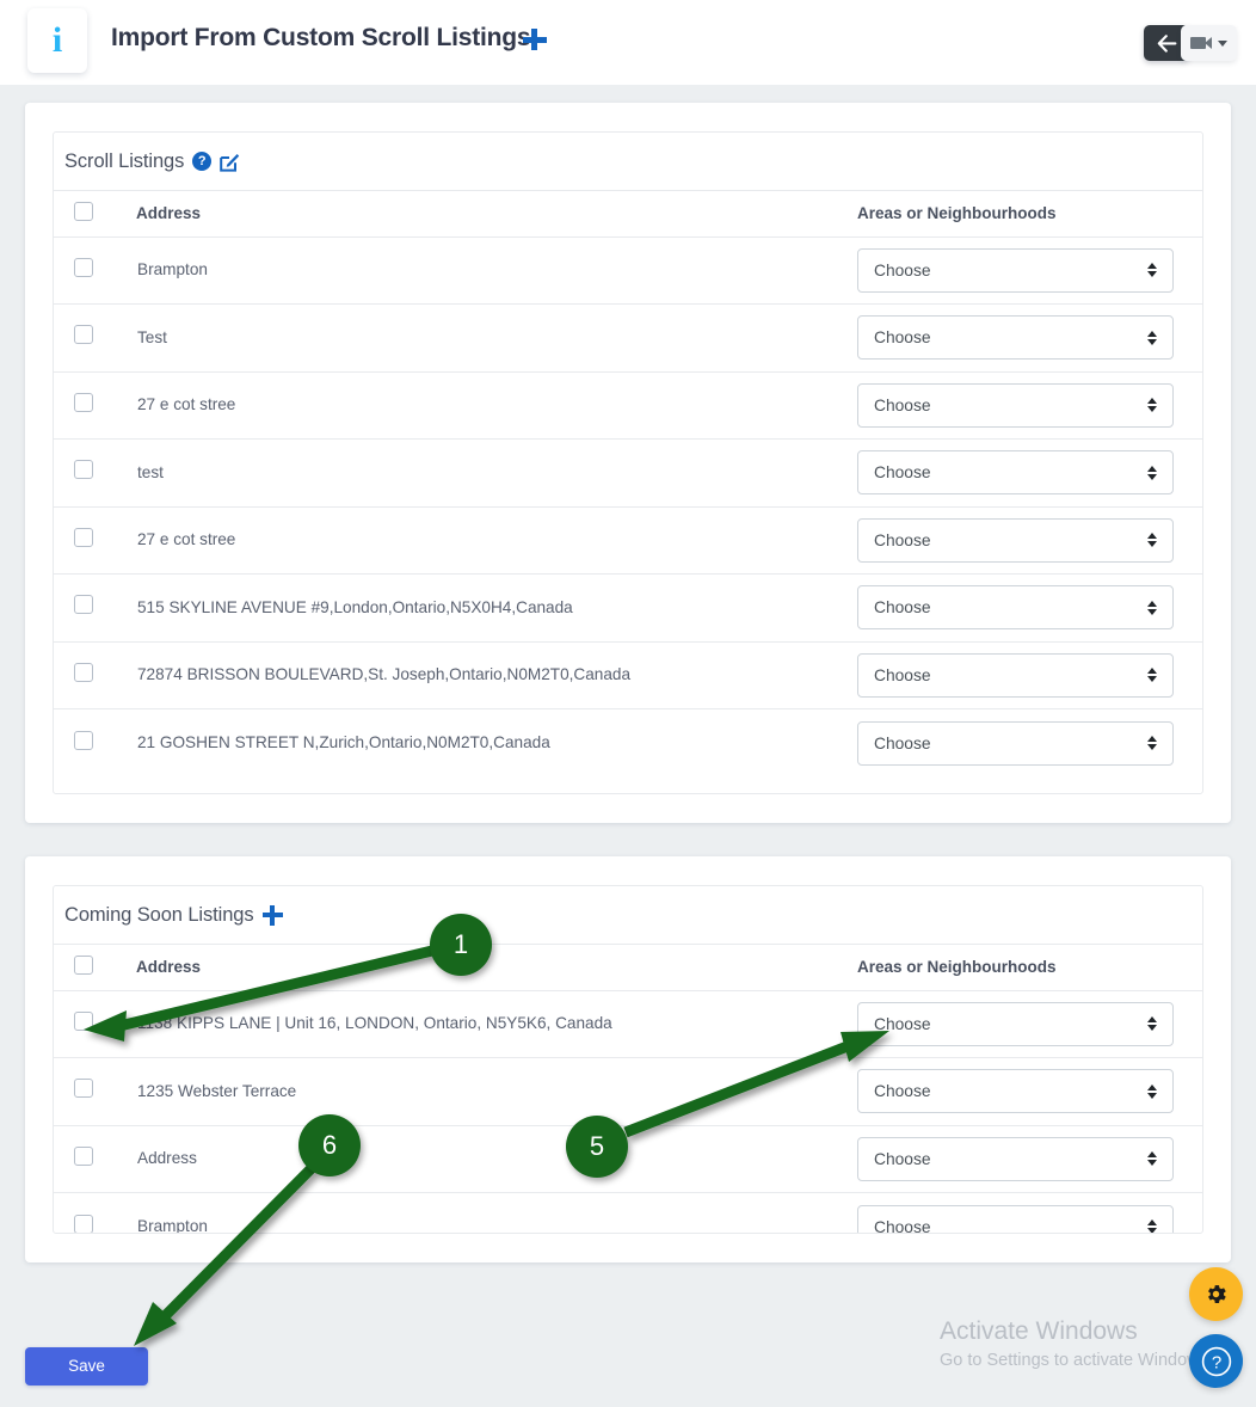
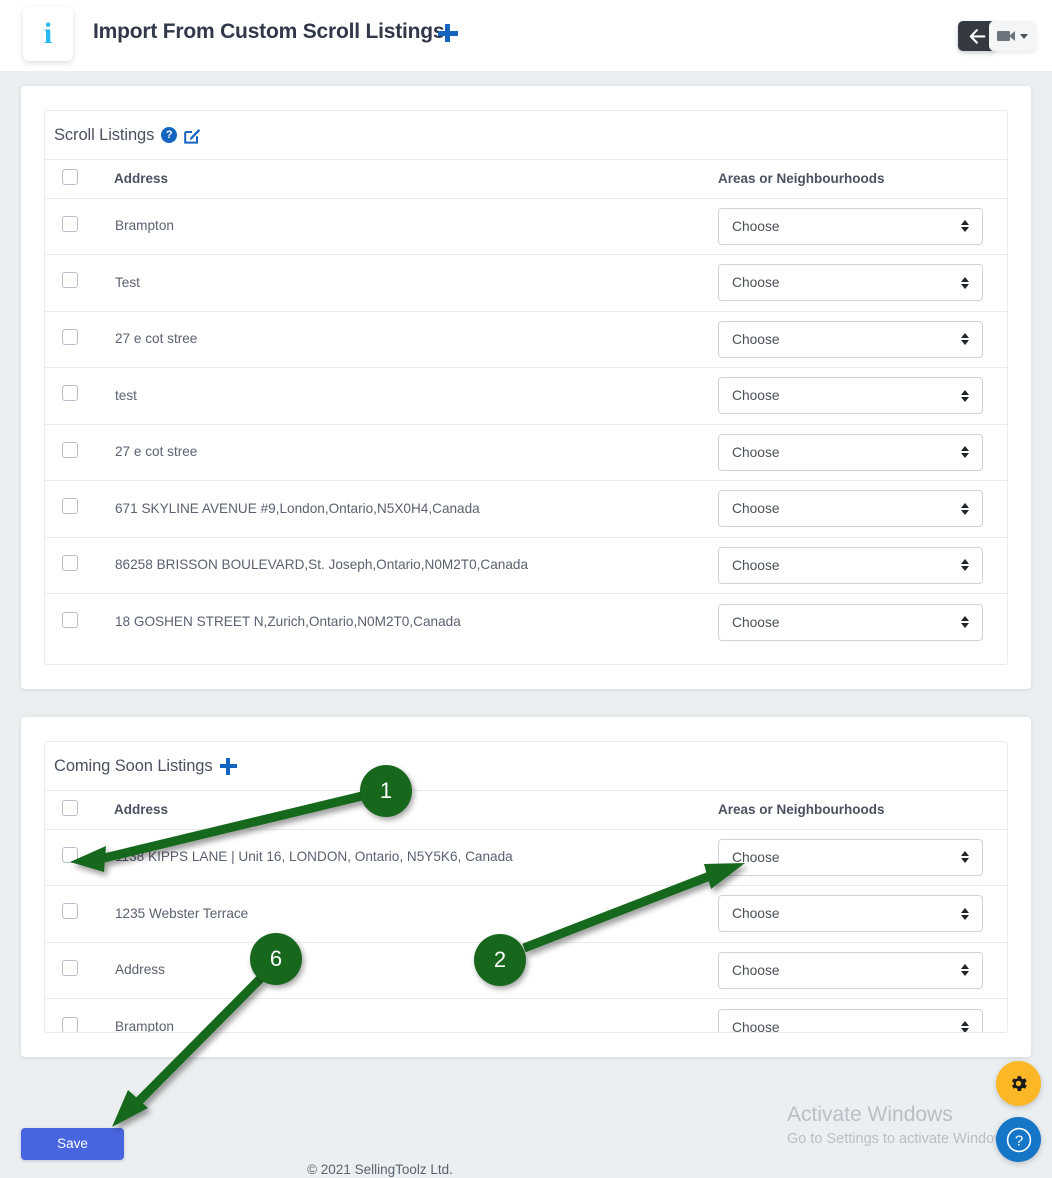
  i
  Import From Custom Scroll Listing
  Scroll Listings
  ?
  	Address	Areas or Neighbourhoods
  	Brampton	Choose
  	Test	Choose
  	27 e cot stree	Choose
  	test	Choose
  	27 e cot stree	Choose
- 	515 SKYLINE AVENUE #9,London,Ontario,N5X0H4,Canada	Choose
+ 	671 SKYLINE AVENUE #9,London,Ontario,N5X0H4,Canada	Choose
- 	72874 BRISSON BOULEVARD,St. Joseph,Ontario,N0M2T0,Canada	Choose
+ 	86258 BRISSON BOULEVARD,St. Joseph,Ontario,N0M2T0,Canada	Choose
- 	21 GOSHEN STREET N,Zurich,Ontario,N0M2T0,Canada	Choose
+ 	18 GOSHEN STREET N,Zurich,Ontario,N0M2T0,Canada	Choose
  Coming Soon Listings
  	Address	Areas or Neighbourhoods
  	38 KIPPS LANE | Unit 16, LONDON, Ontario, N5Y5K6, Canada	Choose
  	1235 Webster Terrace	Choose
  	Address	Choose
  	Brampton	Choose
  Save
+ © 2021 SellingToolz Ltd.
  Activate Windows
  Go to Settings to activate Windo
  ?
  1
- 5
+ 2
  6
